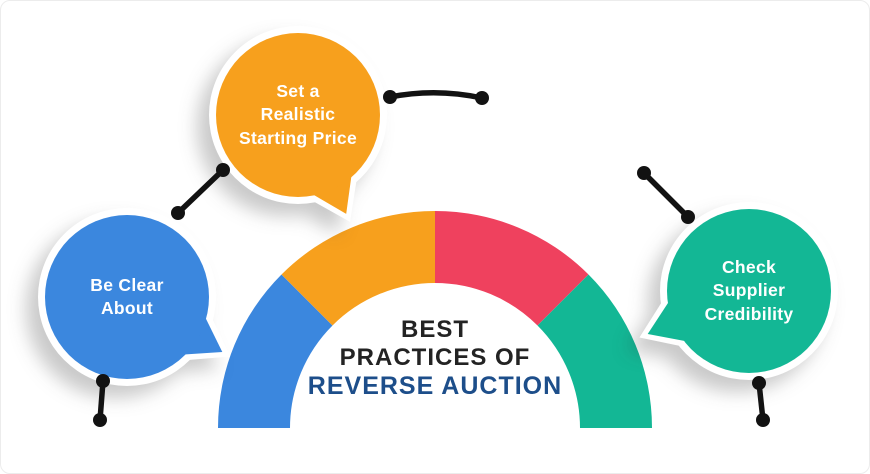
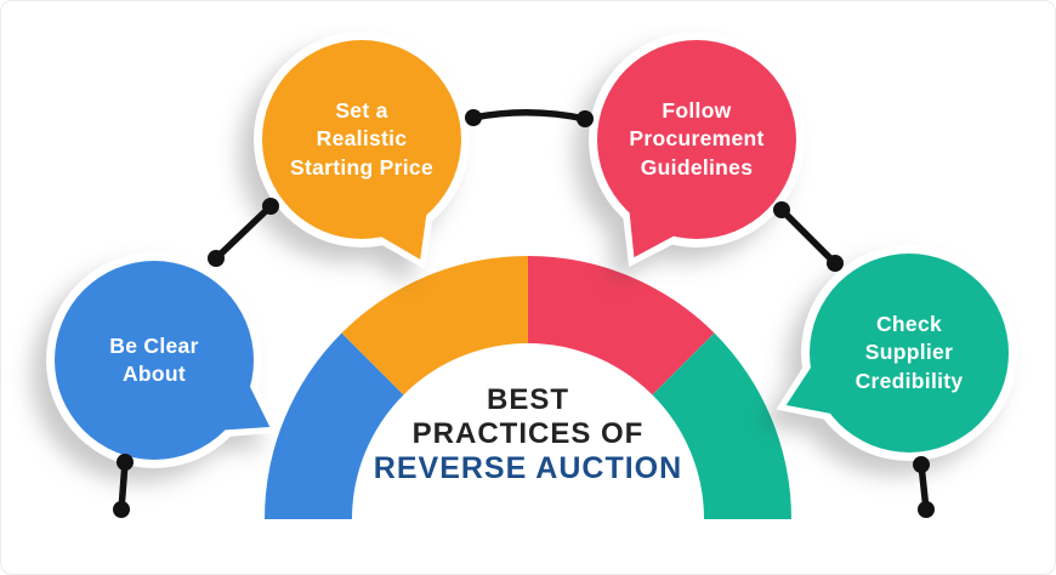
  Be Clear
  About
  Set a
  Realistic
  Starting Price
+ Follow
+ Procurement
+ Guidelines
  Check
  Supplier
  Credibility
  BEST
  PRACTICES OF
  REVERSE AUCTION
